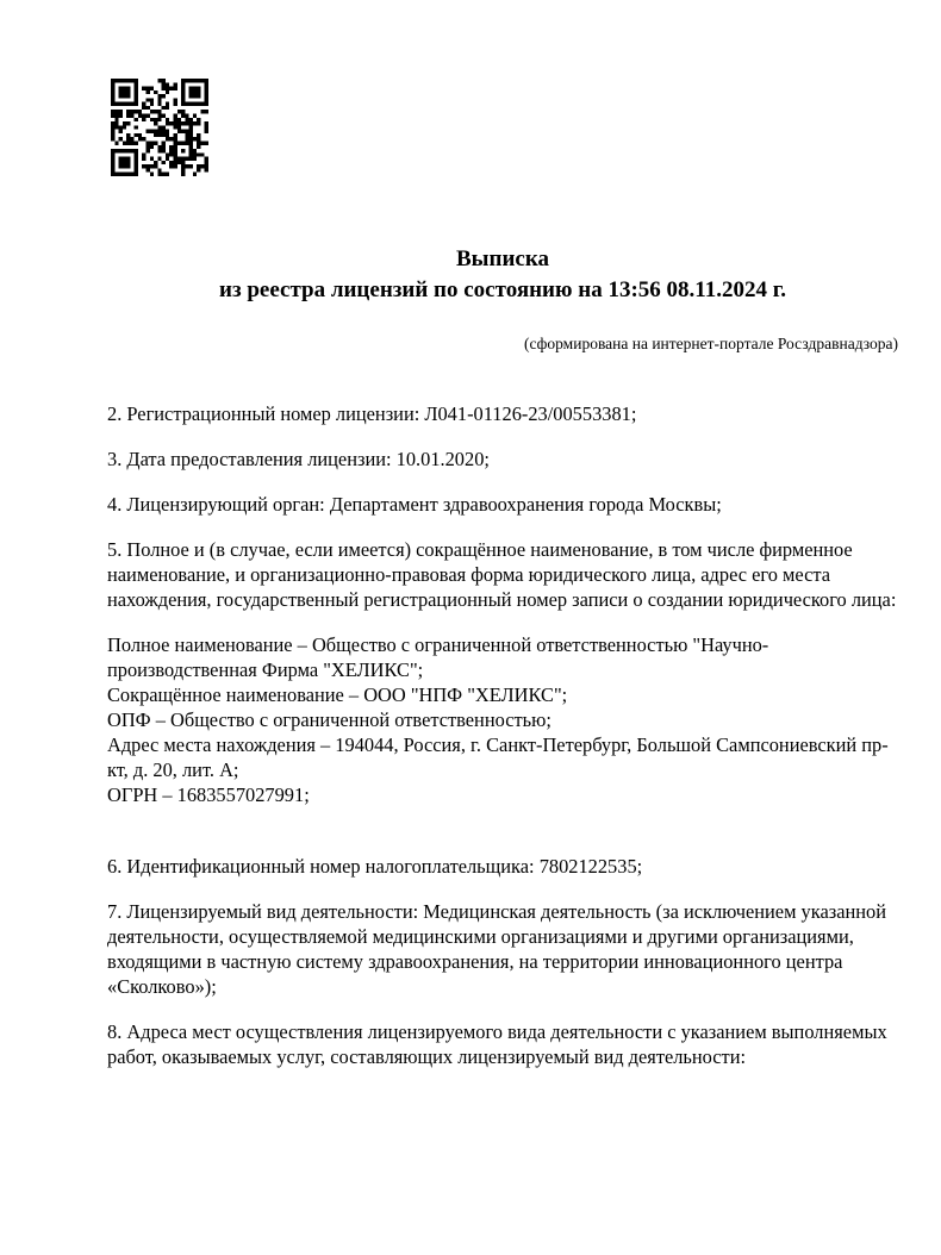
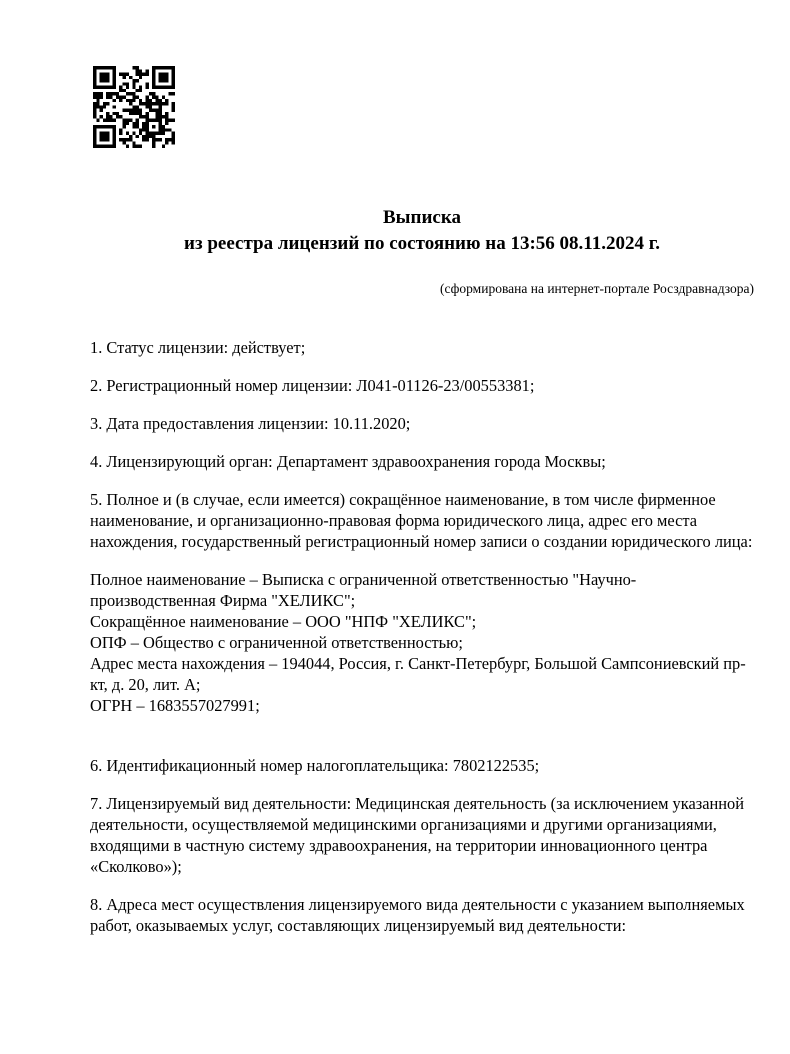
  Выписка
  из реестра лицензий по состоянию на 13:56 08.11.2024 г.
  (сформирована на интернет-портале Росздравнадзора)
+ 1. Статус лицензии: действует;
  2. Регистрационный номер лицензии: Л041-01126-23/00553381;
- 3. Дата предоставления лицензии: 10.01.2020;
+ 3. Дата предоставления лицензии: 10.11.2020;
  4. Лицензирующий орган: Департамент здравоохранения города Москвы;
  5. Полное и (в случае, если имеется) сокращённое наименование, в том числе фирменное наименование, и организационно-правовая форма юридического лица, адрес его места нахождения, государственный регистрационный номер записи о создании юридического лица:
- Полное наименование – Общество с ограниченной ответственностью "Научно-производственная Фирма "ХЕЛИКС";
+ Полное наименование – Выписка с ограниченной ответственностью "Научно-производственная Фирма "ХЕЛИКС";
  Сокращённое наименование – ООО "НПФ "ХЕЛИКС";
  ОПФ – Общество с ограниченной ответственностью;
  Адрес места нахождения – 194044, Россия, г. Санкт-Петербург, Большой Сампсониевский пр-кт, д. 20, лит. А;
  ОГРН – 1683557027991;
  6. Идентификационный номер налогоплательщика: 7802122535;
  7. Лицензируемый вид деятельности: Медицинская деятельность (за исключением указанной деятельности, осуществляемой медицинскими организациями и другими организациями, входящими в частную систему здравоохранения, на территории инновационного центра «Сколково»);
  8. Адреса мест осуществления лицензируемого вида деятельности с указанием выполняемых работ, оказываемых услуг, составляющих лицензируемый вид деятельности:
